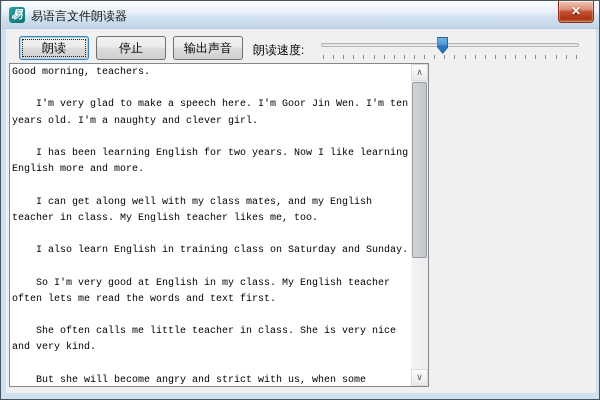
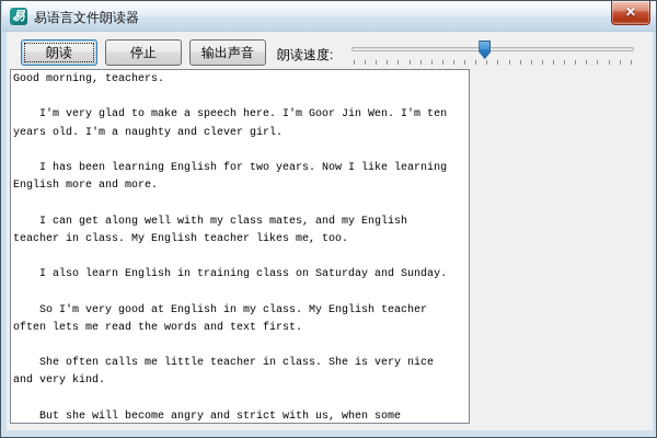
  易
  易语言文件朗读器
  ✕
  朗读
  停止
  输出声音
  朗读速度:
  Good morning, teachers.
  I'm very glad to make a speech here. I'm Goor Jin Wen. I'm ten
  years old. I'm a naughty and clever girl.
  I has been learning English for two years. Now I like learning
  English more and more.
  I can get along well with my class mates, and my English
  teacher in class. My English teacher likes me, too.
  I also learn English in training class on Saturday and Sunday.
  So I'm very good at English in my class. My English teacher
  often lets me read the words and text first.
  She often calls me little teacher in class. She is very nice
  and very kind.
  But she will become angry and strict with us, when some
- ∧
- ∨
